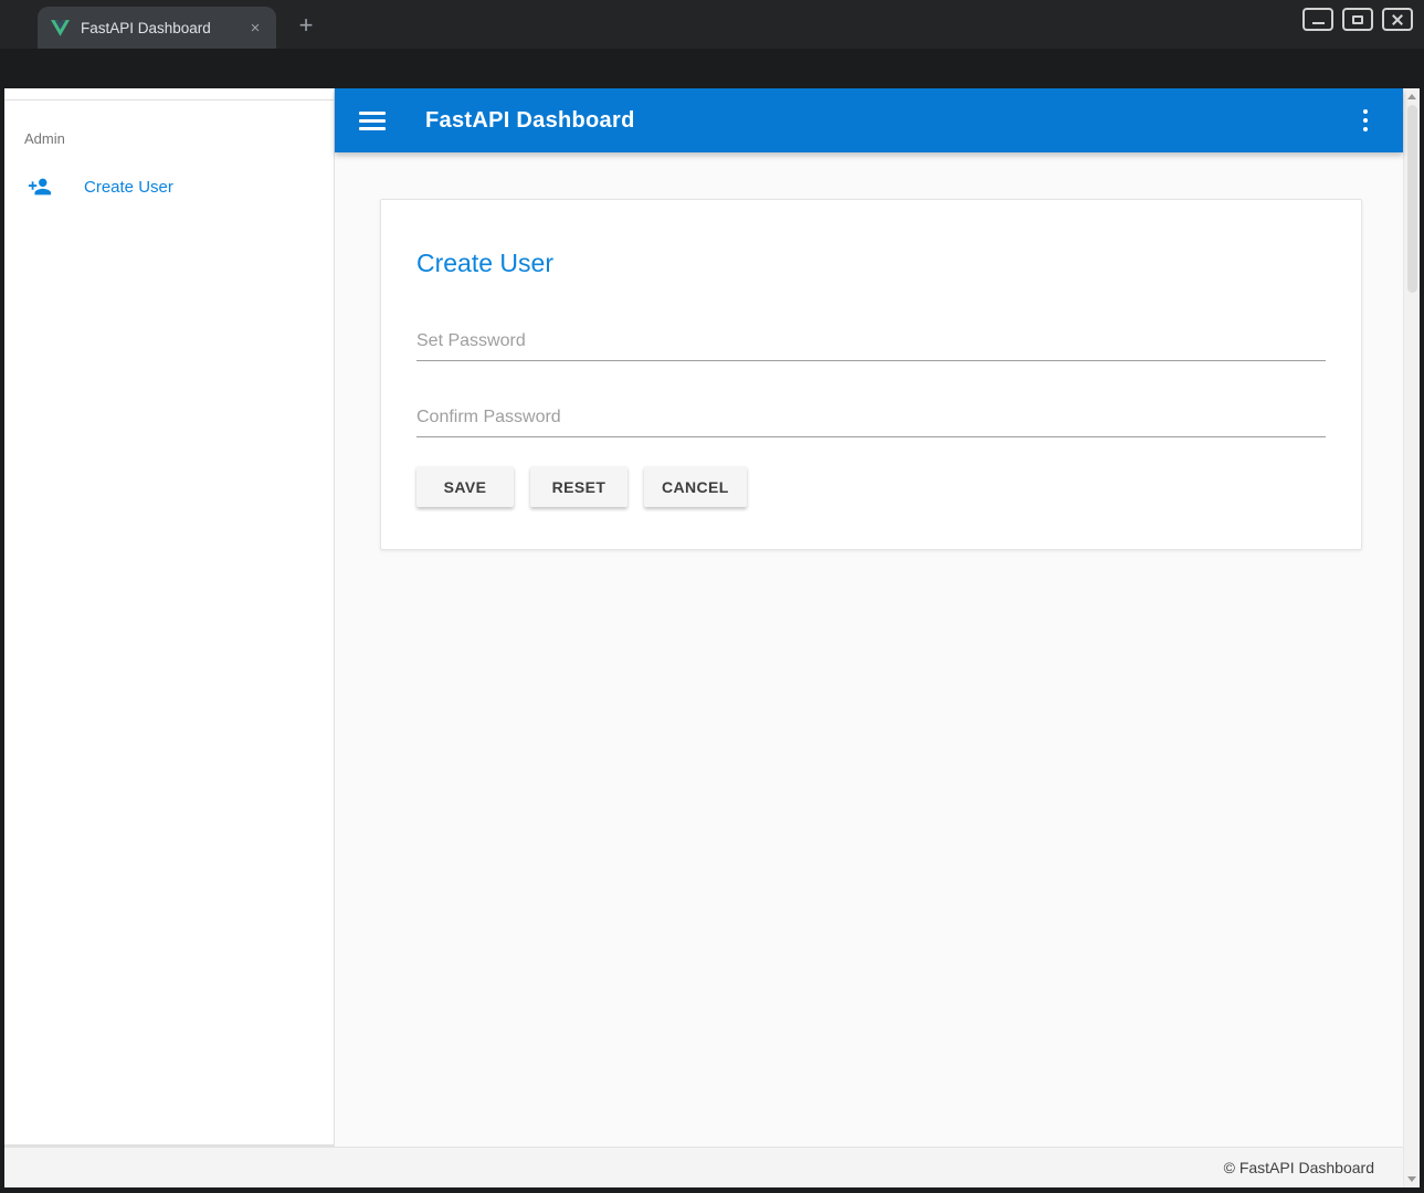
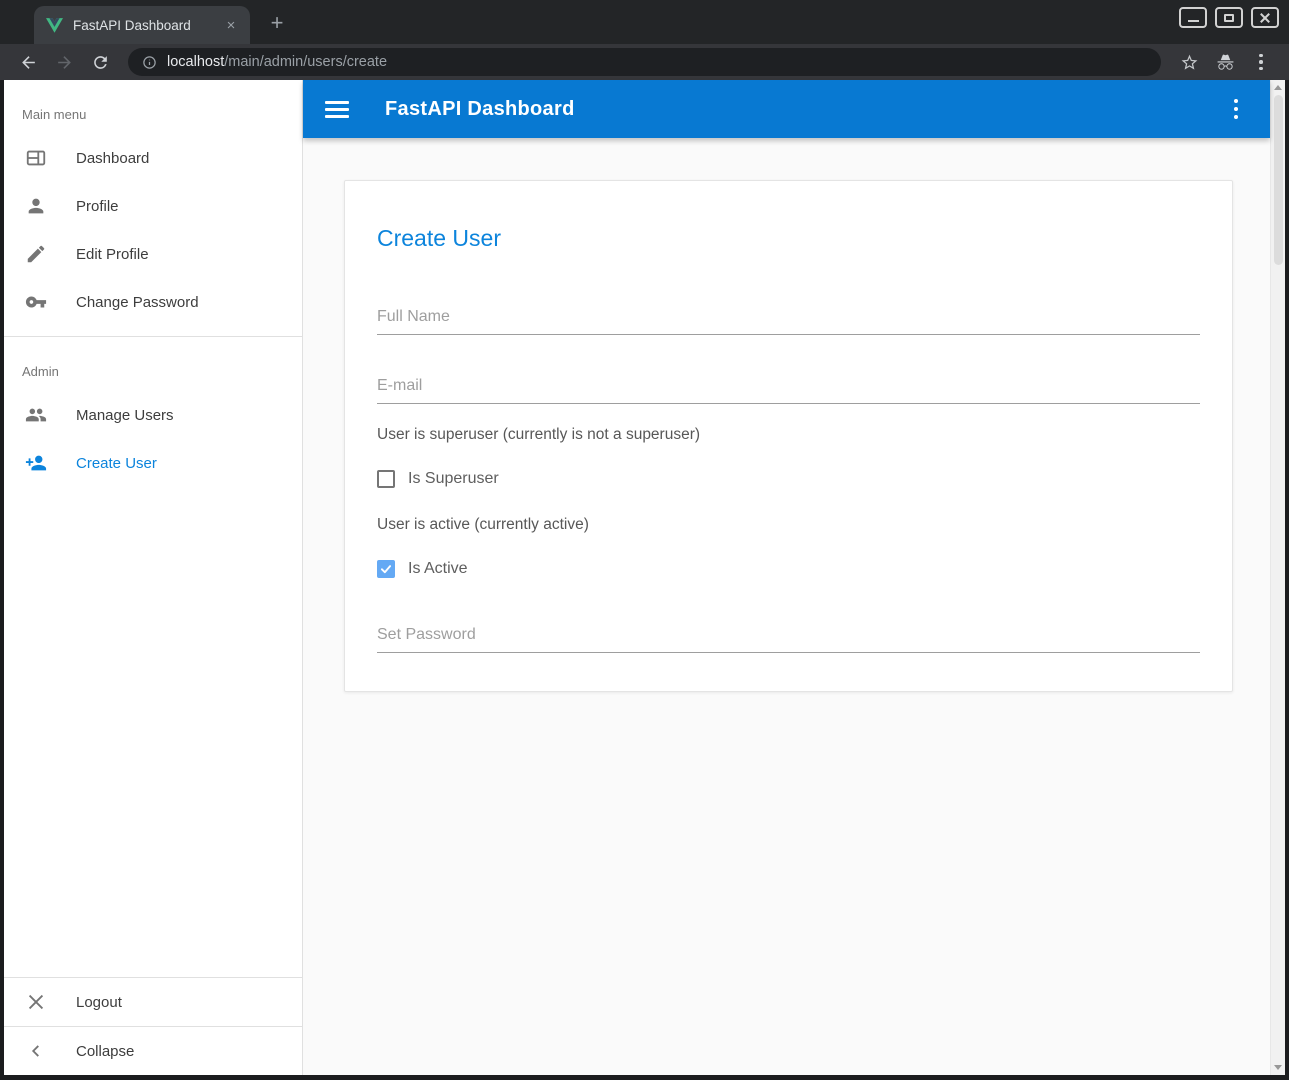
  FastAPI Dashboard
  ×
  +
+ localhost/main/admin/users/create
+ Main menu
+ Dashboard
+ Profile
+ Edit Profile
+ Change Password
  Admin
+ Manage Users
  Create User
+ Logout
+ Collapse
  FastAPI Dashboard
  Create User
+ Full Name
+ E-mail
+ User is superuser (currently is not a superuser)
+ Is Superuser
+ User is active (currently active)
+ Is Active
  Set Password
- Confirm Password
- SAVE
- RESET
- CANCEL
- © FastAPI Dashboard
